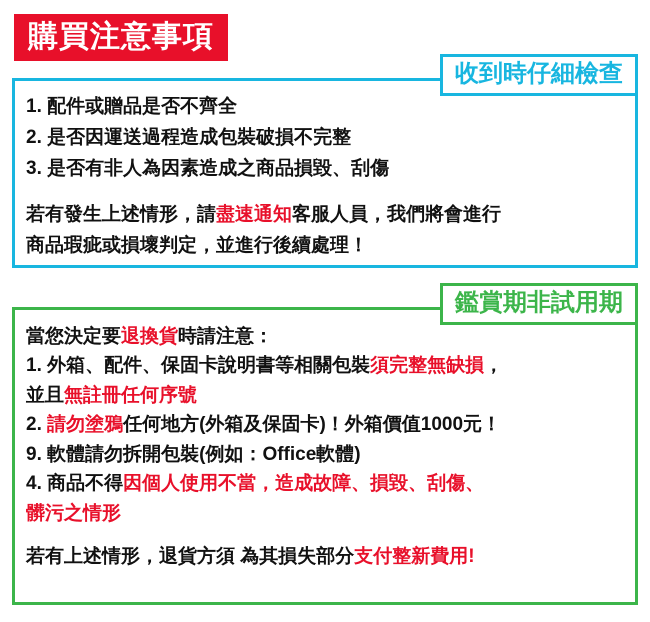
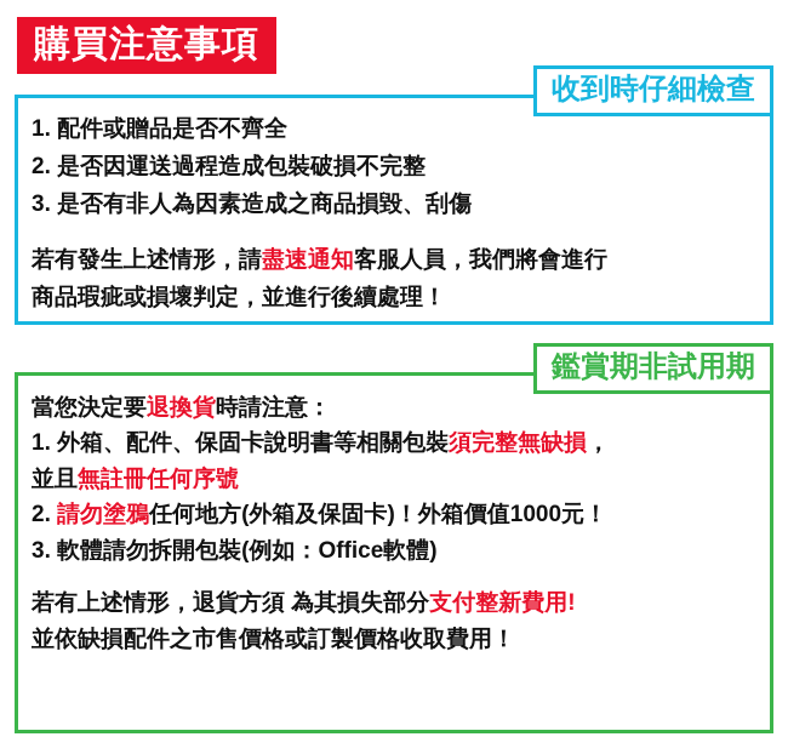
  購買注意事項
  收到時仔細檢查
  1. 配件或贈品是否不齊全
  2. 是否因運送過程造成包裝破損不完整
  3. 是否有非人為因素造成之商品損毀、刮傷
  若有發生上述情形，請盡速通知客服人員，我們將會進行
  商品瑕疵或損壞判定，並進行後續處理！
  鑑賞期非試用期
  當您決定要退換貨時請注意：
  1. 外箱、配件、保固卡說明書等相關包裝須完整無缺損，
  並且無註冊任何序號
  2. 請勿塗鴉任何地方(外箱及保固卡)！外箱價值1000元！
- 9. 軟體請勿拆開包裝(例如：Office軟體)
+ 3. 軟體請勿拆開包裝(例如：Office軟體)
- 4. 商品不得因個人使用不當，造成故障、損毀、刮傷、
- 髒污之情形
  若有上述情形，退貨方須 為其損失部分支付整新費用!
+ 並依缺損配件之市售價格或訂製價格收取費用！
